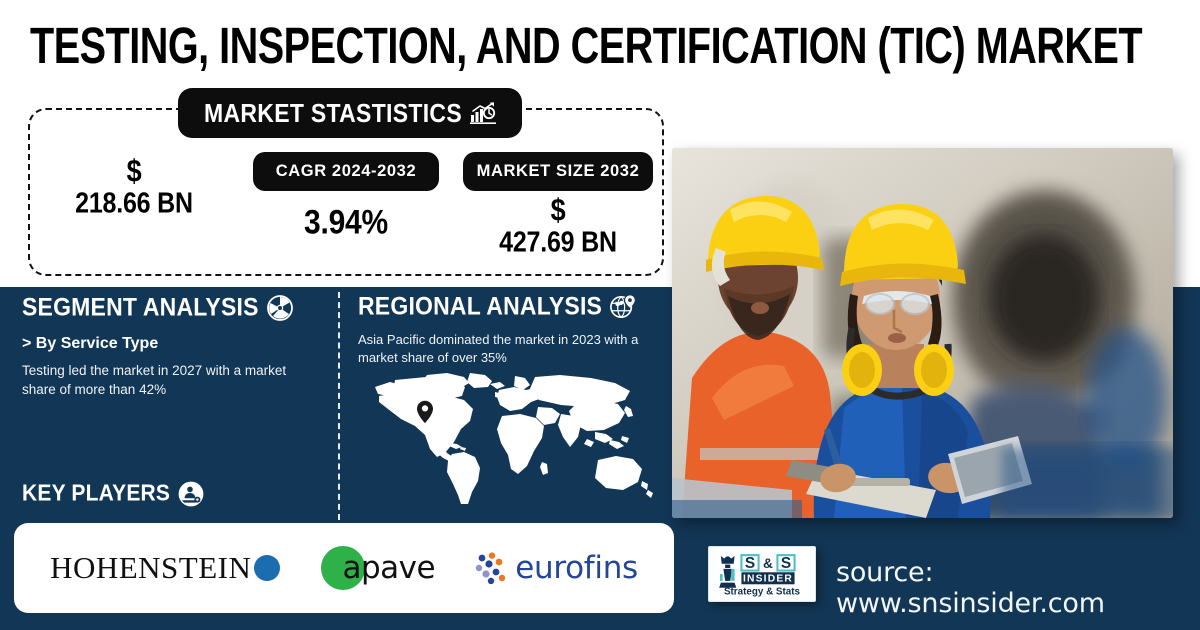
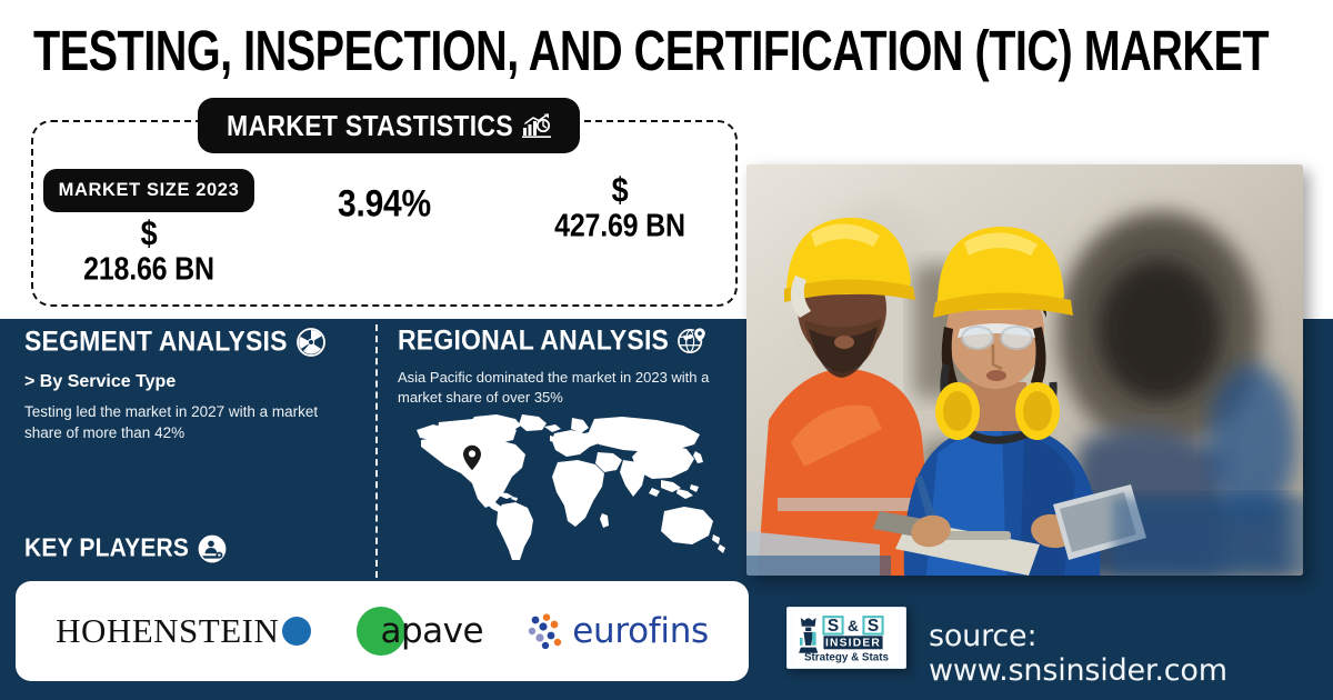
  TESTING, INSPECTION, AND CERTIFICATION (TIC) MARKET
  MARKET STASTISTICS
+ MARKET SIZE 2023
  $
  218.66 BN
- CAGR 2024-2032
  3.94%
- MARKET SIZE 2032
  $
  427.69 BN
  SEGMENT ANALYSIS
  > By Service Type
  Testing led the market in 2027 with a market share of more than 42%
  REGIONAL ANALYSIS
  Asia Pacific dominated the market in 2023 with a market share of over 35%
  KEY PLAYERS
  HOHENSTEIN
  apave
  eurofins
  S
  &
  S
  INSIDER
  Strategy & Stats
  source: www.snsinsider.com
